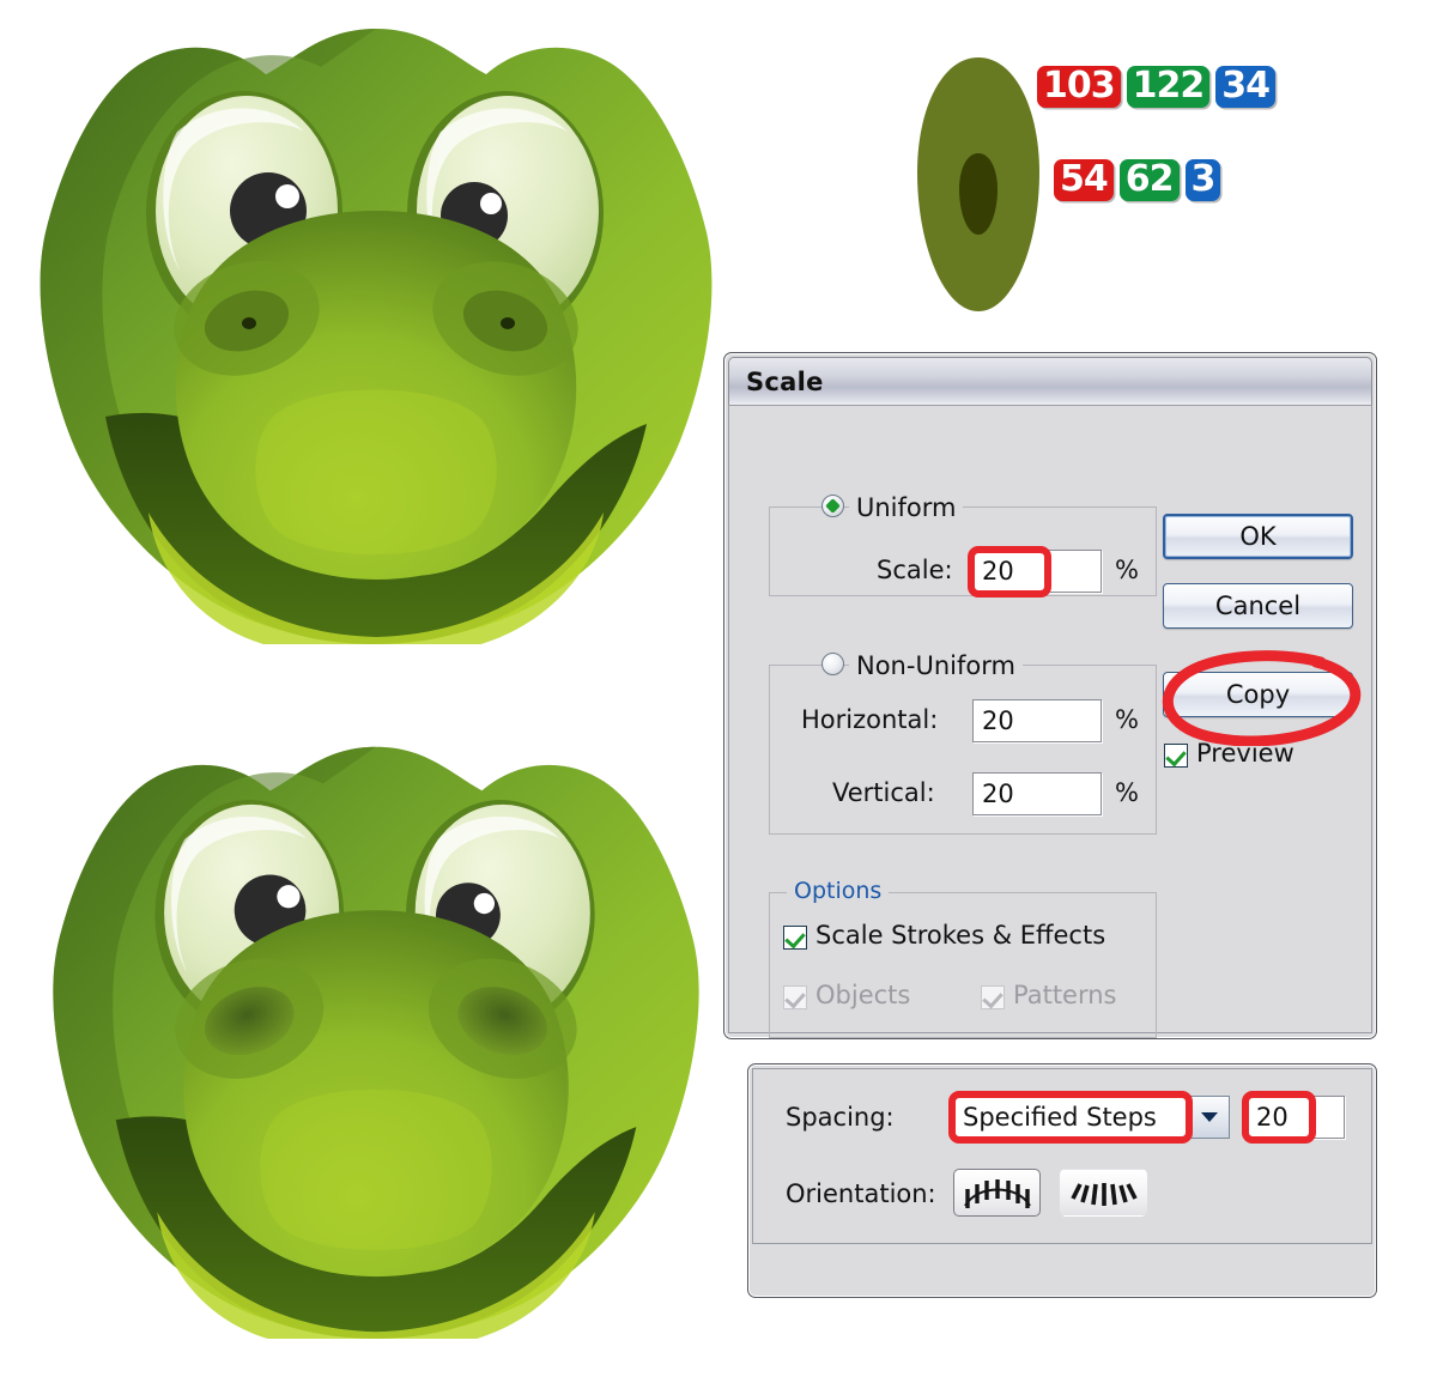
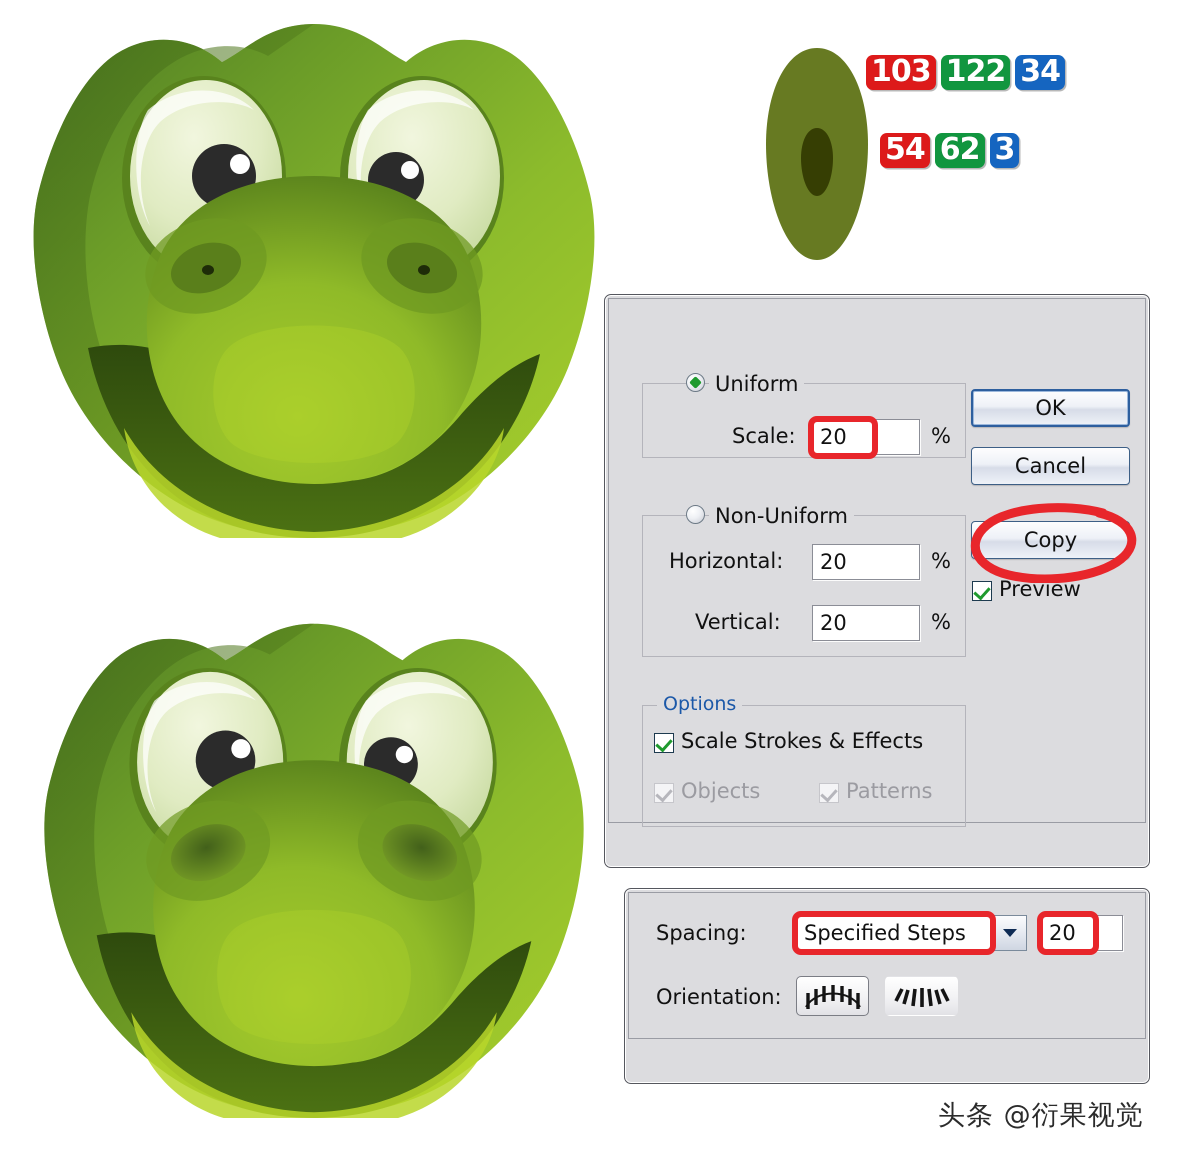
  103
  122
  34
  54
  62
  3
- Scale
  Uniform
  Scale:
  20
  %
  Non-Uniform
  Horizontal:
  20
  %
  Vertical:
  20
  %
  Options
  Scale Strokes & Effects
  Objects
  Patterns
  OK
  Cancel
  Copy
  Preview
  Spacing:
  Specified Steps
  20
  Orientation:
+ 头条 @衍果视觉
